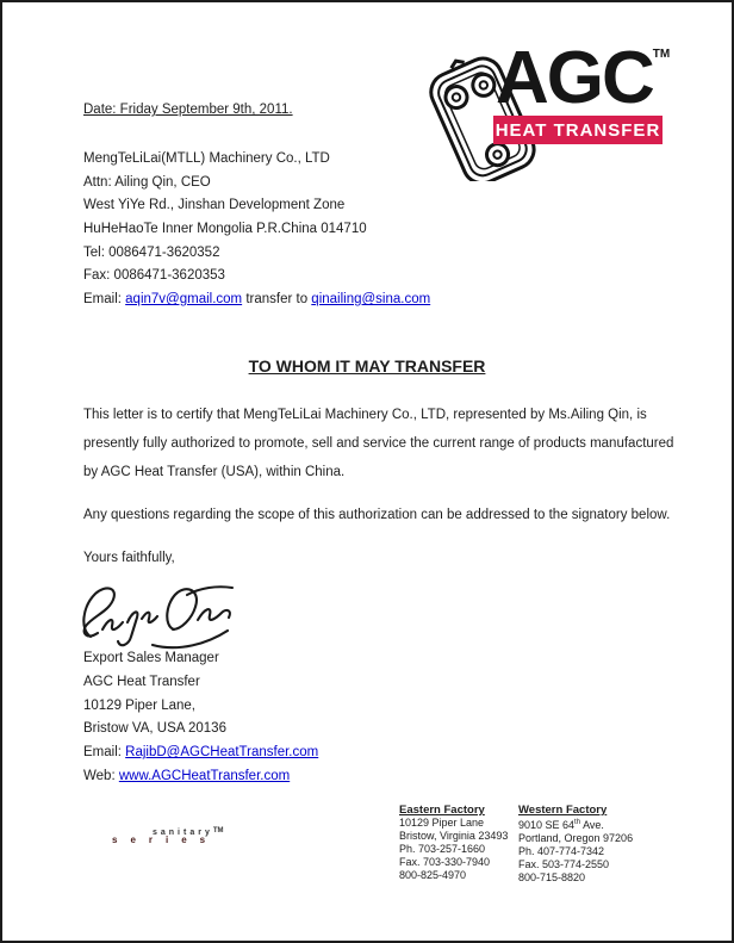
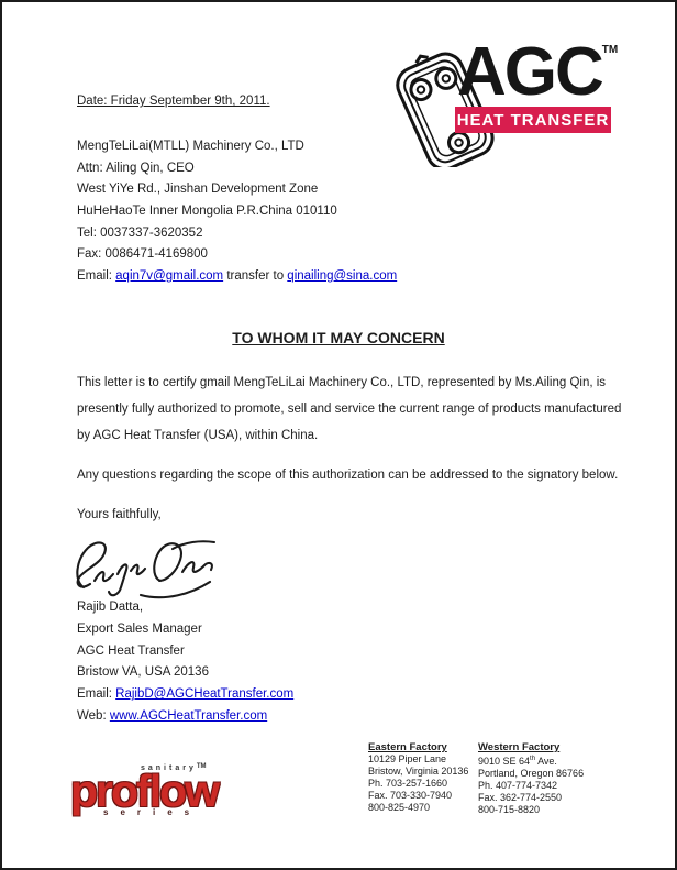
  AGCTM
  HEAT TRANSFER
  Date: Friday September 9th, 2011.
  MengTeLiLai(MTLL) Machinery Co., LTD
  Attn: Ailing Qin, CEO
  West YiYe Rd., Jinshan Development Zone
- HuHeHaoTe Inner Mongolia P.R.China 014710
+ HuHeHaoTe Inner Mongolia P.R.China 010110
- Tel: 0086471-3620352
+ Tel: 0037337-3620352
- Fax: 0086471-3620353
+ Fax: 0086471-4169800
  Email: aqin7v@gmail.com transfer to qinailing@sina.com
- TO WHOM IT MAY TRANSFER
+ TO WHOM IT MAY CONCERN
- This letter is to certify that MengTeLiLai Machinery Co., LTD, represented by Ms.Ailing Qin, is presently fully authorized to promote, sell and service the current range of products manufactured by AGC Heat Transfer (USA), within China.
+ This letter is to certify gmail MengTeLiLai Machinery Co., LTD, represented by Ms.Ailing Qin, is presently fully authorized to promote, sell and service the current range of products manufactured by AGC Heat Transfer (USA), within China.
  Any questions regarding the scope of this authorization can be addressed to the signatory below.
  Yours faithfully,
+ Rajib Datta,
  Export Sales Manager
  AGC Heat Transfer
- 10129 Piper Lane,
  Bristow VA, USA 20136
  Email: RajibD@AGCHeatTransfer.com
  Web: www.AGCHeatTransfer.com
  Eastern Factory
  10129 Piper Lane
- Bristow, Virginia 23493
+ Bristow, Virginia 20136
  Ph. 703-257-1660
  Fax. 703-330-7940
  800-825-4970
  Western Factory
  9010 SE 64 Ave.
- Portland, Oregon 97206
+ Portland, Oregon 86766
  Ph. 407-774-7342
- Fax. 503-774-2550
+ Fax. 362-774-2550
  800-715-8820
+ proflow
  series
